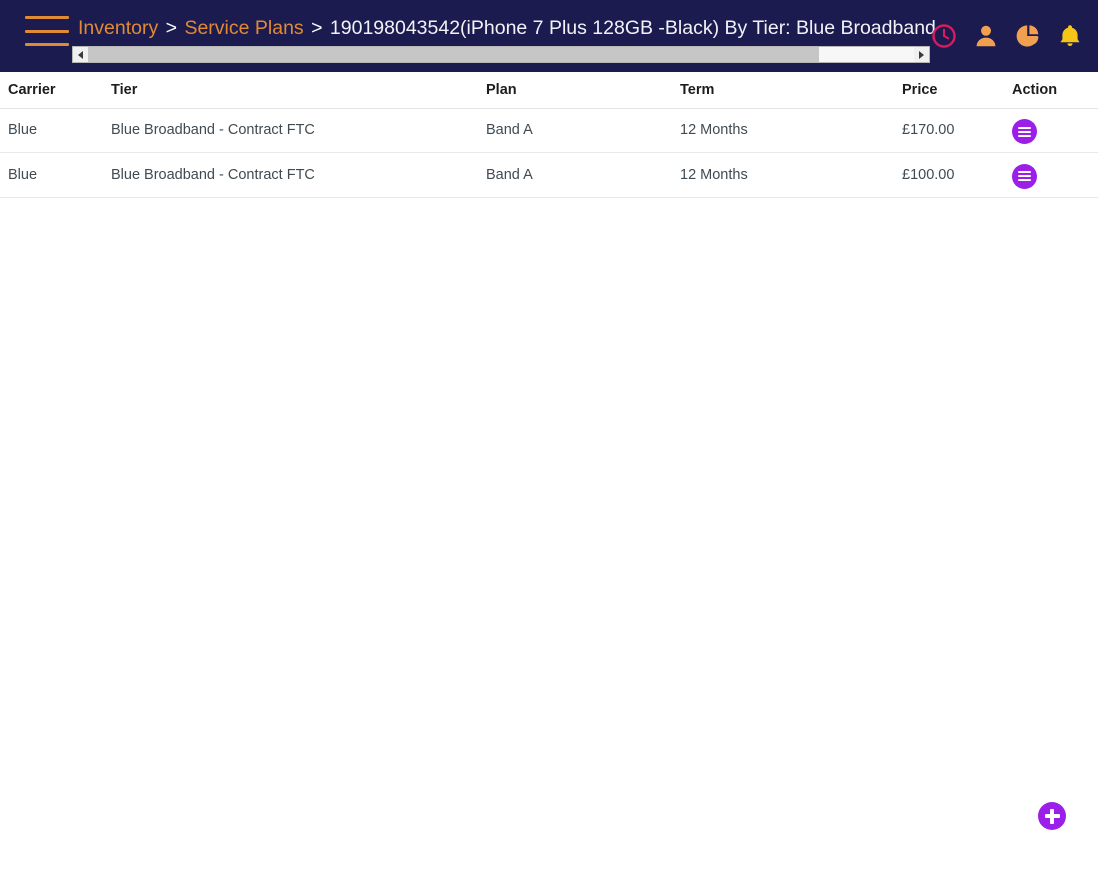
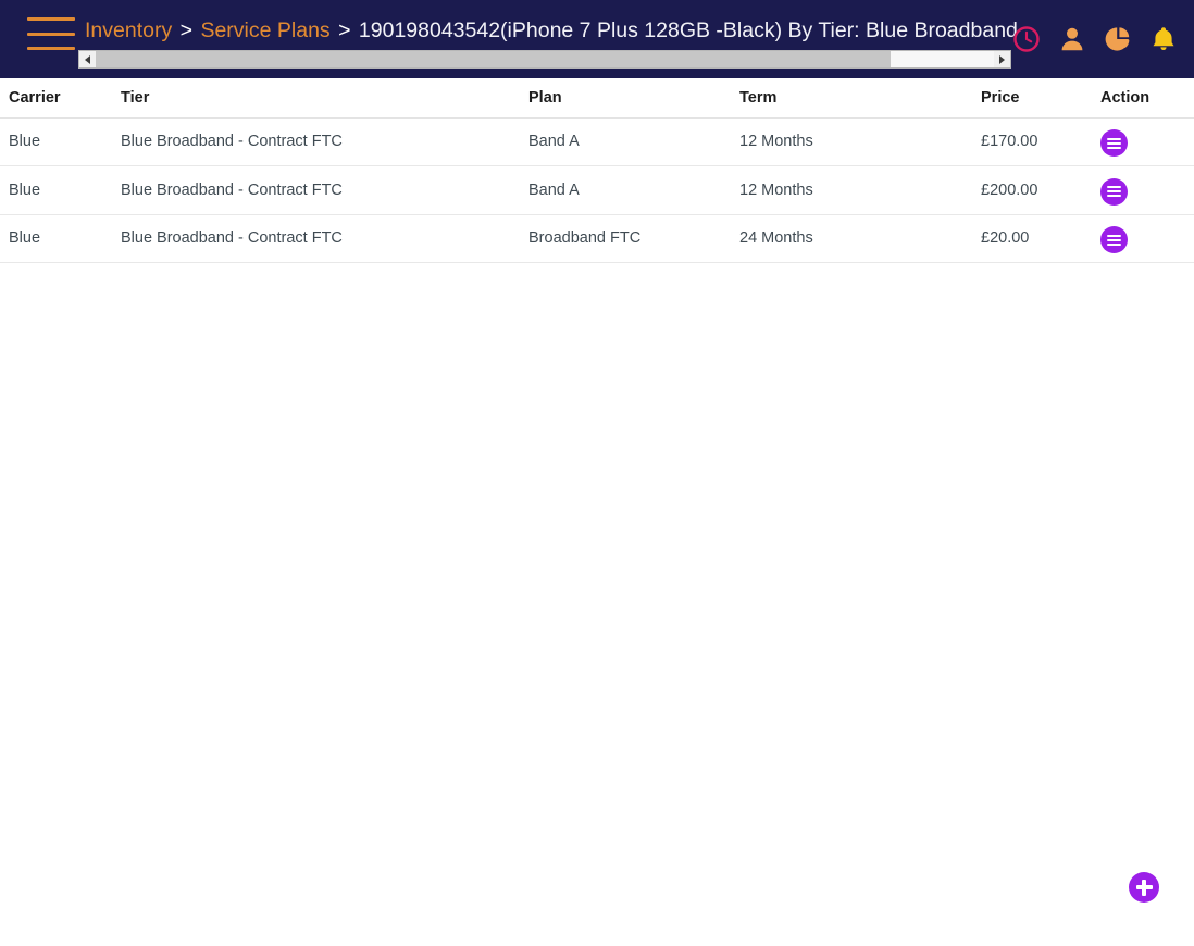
  Inventory > Service Plans > 190198043542(iPhone 7 Plus 128GB -Black) By Tier: Blue Broadband
  Carrier	Tier	Plan	Term	Price	Action
  Blue	Blue Broadband - Contract FTC	Band A	12 Months	£170.00
- Blue	Blue Broadband - Contract FTC	Band A	12 Months	£100.00
+ Blue	Blue Broadband - Contract FTC	Band A	12 Months	£200.00
+ Blue	Blue Broadband - Contract FTC	Broadband FTC	24 Months	£20.00
